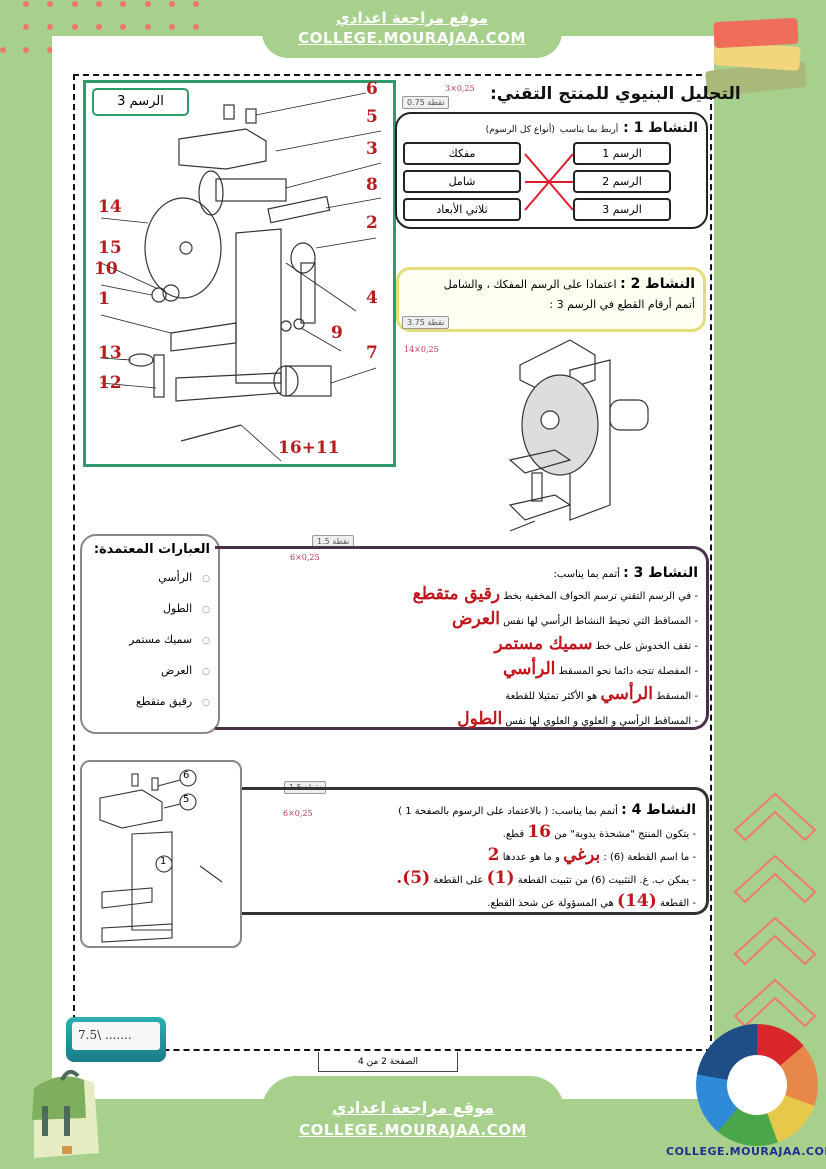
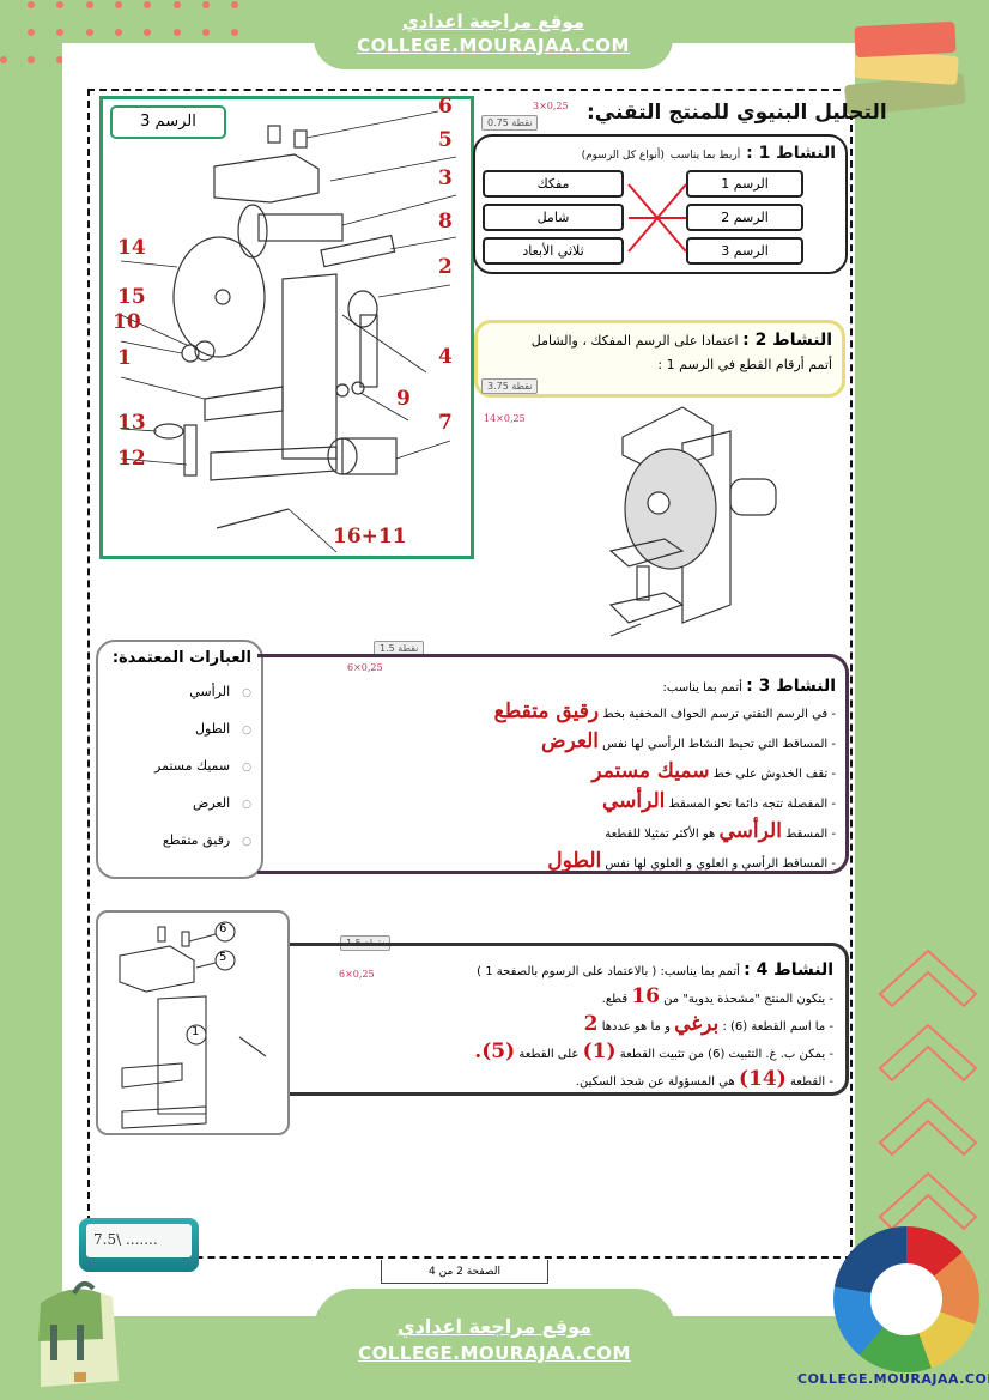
  موقع مراجعة اعدادي
  COLLEGE.MOURAJAA.COM
  التحليل البنيوي للمنتج التقني:
  الرسم 3
  6
  5
  3
  8
  14
  2
  15
  10
  4
  1
  9
  13
  7
  12
  16+11
  نقطة 0.75
  3×0,25
  النشاط 1 : أربط بما يناسب (أنواع كل الرسوم)
  مفكك
  شامل
  ثلاثي الأبعاد
  الرسم 1
  الرسم 2
  الرسم 3
  النشاط 2 : اعتمادا على الرسم المفكك ، والشامل
- أتمم أرقام القطع في الرسم 3 :
+ أتمم أرقام القطع في الرسم 1 :
  نقطة 3.75
  14×0,25
  العبارات المعتمدة:
  الرأسي
  الطول
  سميك مستمر
  العرض
  رقيق متقطع
  نقطة 1.5
  6×0,25
  النشاط 3 : أتمم بما يناسب:
  - في الرسم التقني ترسم الحواف المخفية بخط رقيق متقطع
  - المساقط التي تحيط النشاط الرأسي لها نفس العرض
  - تقف الخدوش على خط سميك مستمر
  - المفصلة تتجه دائما نحو المسقط الرأسي
  - المسقط الرأسي هو الأكثر تمثيلا للقطعة
  - المساقط الرأسي و العلوي و العلوي لها نفس الطول
  6
  5
  1
  نقطة 1.5
  6×0,25
  النشاط 4 : أتمم بما يناسب: ( بالاعتماد على الرسوم بالصفحة 1 )
  - يتكون المنتج "مشحذة يدوية" من 16 قطع.
  - ما اسم القطعة (6) : برغي و ما هو عددها 2
  - يمكن ب. غ. التثبيت (6) من تثبيت القطعة (1) على القطعة (5).
- - القطعة (14) هي المسؤولة عن شحذ القطع.
+ - القطعة (14) هي المسؤولة عن شحذ السكين.
  7.5\ .......
  الصفحة 2 من 4
  COLLEGE.MOURAJAA.CO
  موقع مراجعة اعدادي
  COLLEGE.MOURAJAA.COM
